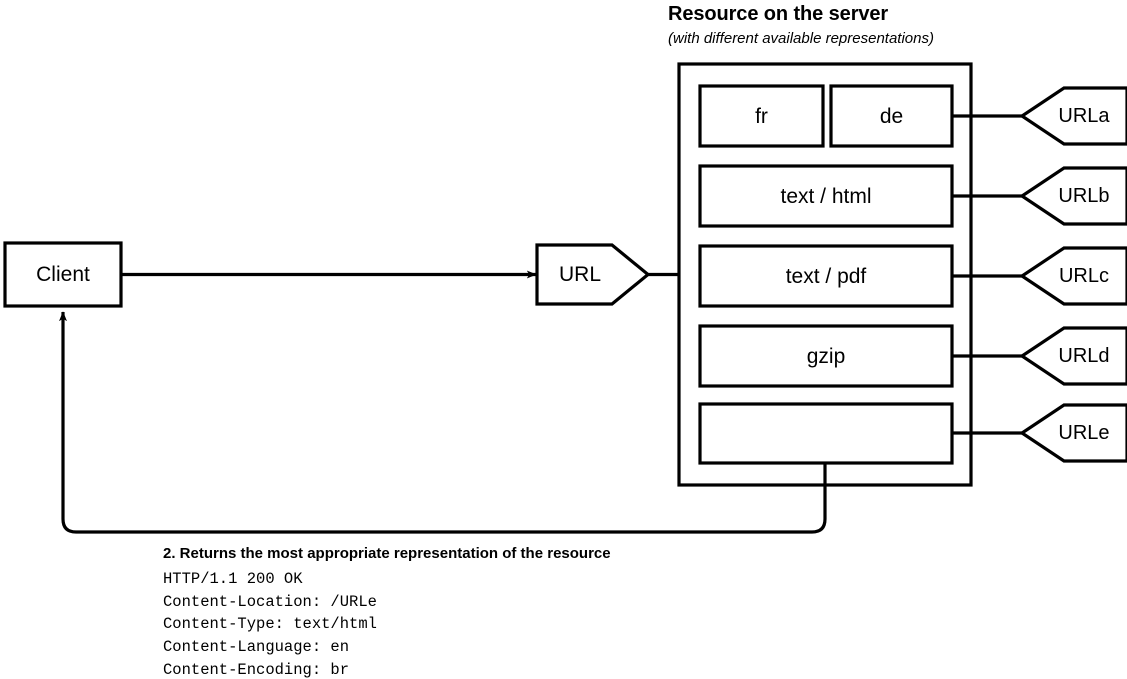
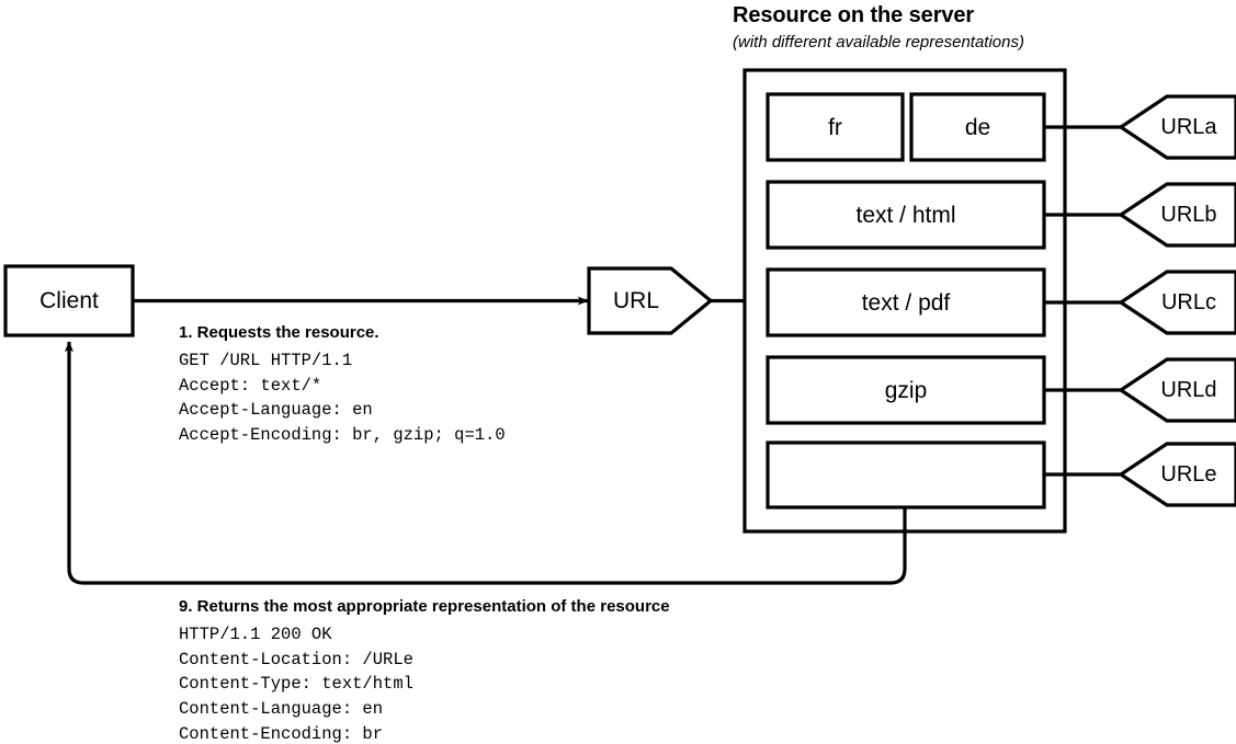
  Resource on the server
  (with different available representations)
  Client
  URL
  fr
  de
  text / html
  text / pdf
  gzip
  URLa
  URLb
  URLc
  URLd
  URLe
+ 1. Requests the resource.
+ GET /URL HTTP/1.1
+ Accept: text/*
+ Accept-Language: en
+ Accept-Encoding: br, gzip; q=1.0
- 2. Returns the most appropriate representation of the resource
+ 9. Returns the most appropriate representation of the resource
  HTTP/1.1 200 OK
  Content-Location: /URLe
  Content-Type: text/html
  Content-Language: en
  Content-Encoding: br
